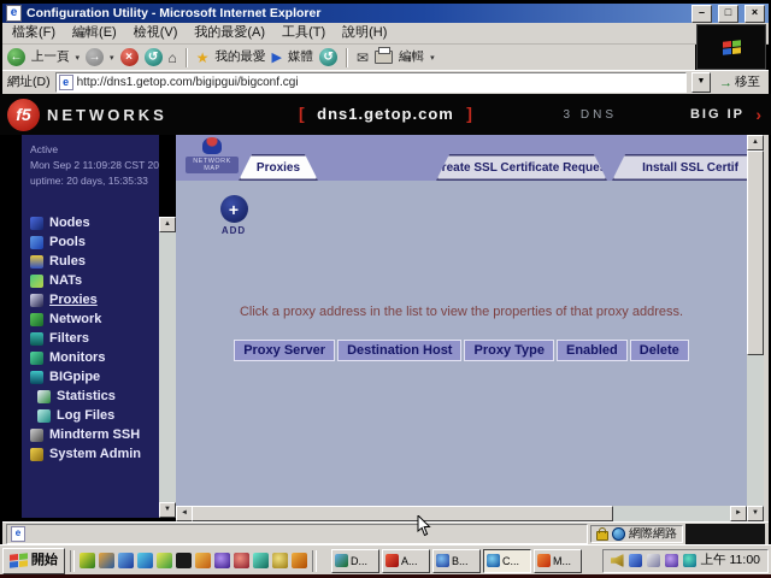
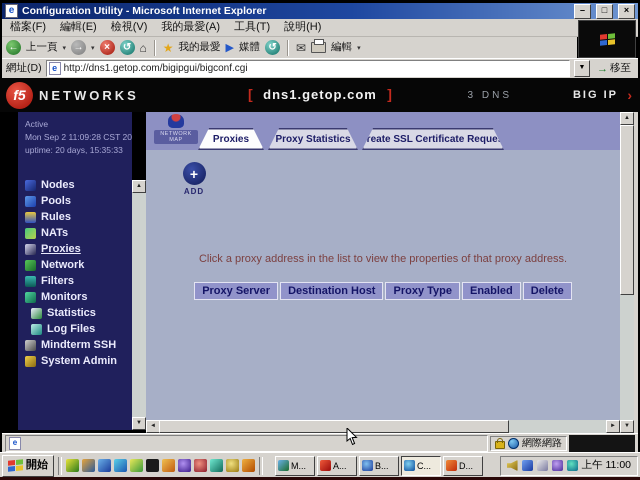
  e
  Configuration Utility - Microsoft Internet Explorer
  –
  □
  ×
  檔案(F)
  編輯(E)
  檢視(V)
  我的最愛(A)
  工具(T)
  說明(H)
  ←
  上一頁
  →
  ×
  ↺
  ⌂
  ★
  我的最愛
  ▶
  媒體
  ↺
  ✉
  編輯
  網址(D)
  e
  http://dns1.getop.com/bigipgui/bigconf.cgi
  →
  移至
  f5
  NETWORKS
  [ dns1.getop.com ]
  3 DNS
  BIG IP
  ›
  Active
  Mon Sep 2 11:09:28 CST 20
  uptime: 20 days, 15:35:33
  Nodes
  Pools
  Rules
  NATs
  Proxies
  Network
  Filters
  Monitors
- BIGpipe
  Statistics
  Log Files
  Mindterm SSH
  System Admin
  Proxies
+ Proxy Statistics
  reate SSL Certificate Reque
- Install SSL Certif
  +
  ADD
  Click a proxy address in the list to view the properties of that proxy address.
  Proxy Server	Destination Host	Proxy Type	Enabled	Delete
  e
  網際網路
  開始
- D...
+ M...
  A...
  B...
  C...
- M...
+ D...
  上午 11:00
